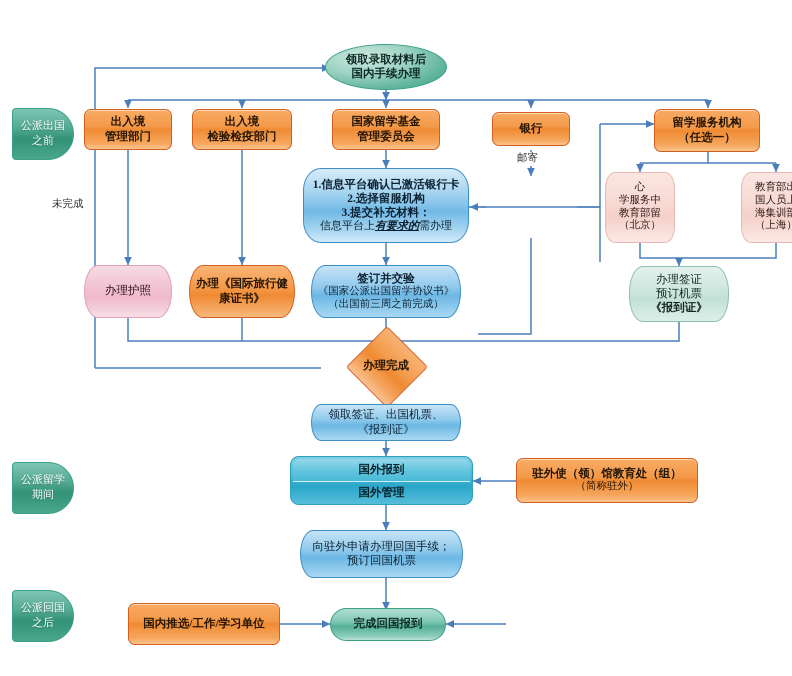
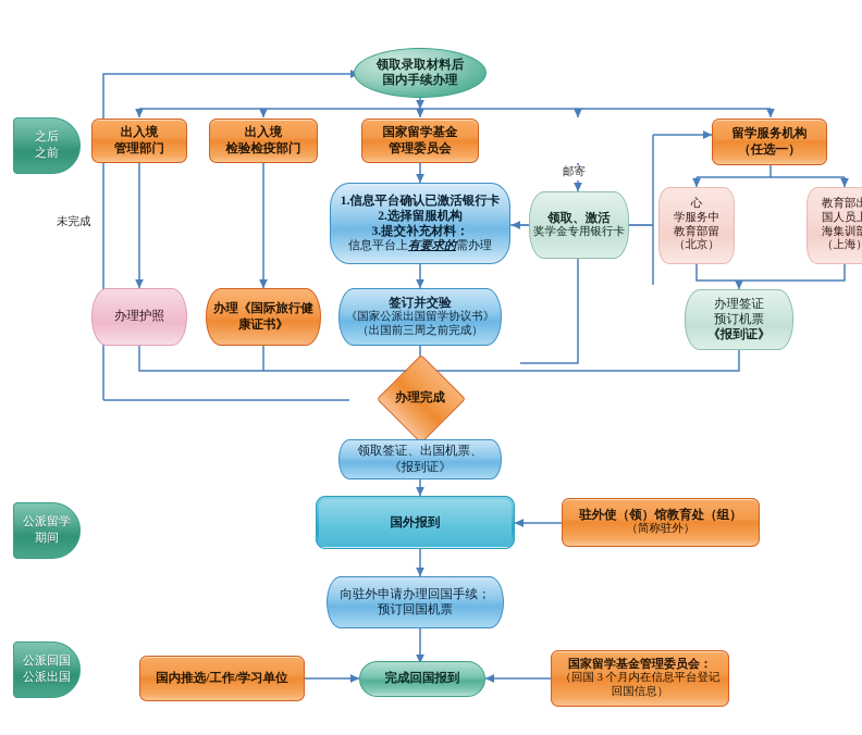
- 公派出国
+ 之后
  之前
  公派留学
  期间
  公派回国
- 之后
+ 公派出国
  未完成
  邮寄
  领取录取材料后
  国内手续办理
  出入境
  管理部门
  出入境
  检验检疫部门
  国家留学基金
  管理委员会
- 银行
  留学服务机构
  （任选一）
  1.信息平台确认已激活银行卡
  2.选择留服机构
  3.提交补充材料：
  信息平台上有要求的需办理
+ 领取、激活
+ 奖学金专用银行卡
  心
  学服务中
  教育部留
  （北京）
  教育部
  国人员
  海集训
  （上海
  办理护照
  办理《国际旅行健
  康证书》
  签订并交验
  《国家公派出国留学协议书》
  （出国前三周之前完成）
  办理签证
  预订机票
  《报到证》
  办理完成
  领取签证、出国机票、
  《报到证》
  国外报到
- 国外管理
  驻外使（领）馆教育处（组）
  （简称驻外）
  向驻外申请办理回国手续；
  预订回国机票
  国内推选/工作/学习单位
  完成回国报到
+ 国家留学基金管理委员会：
+ （回国 3 个月内在信息平台登记
+ 回国信息）
